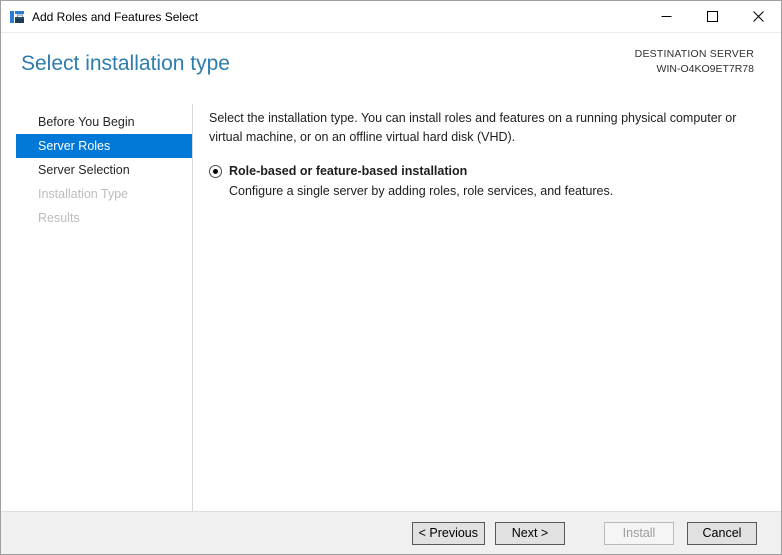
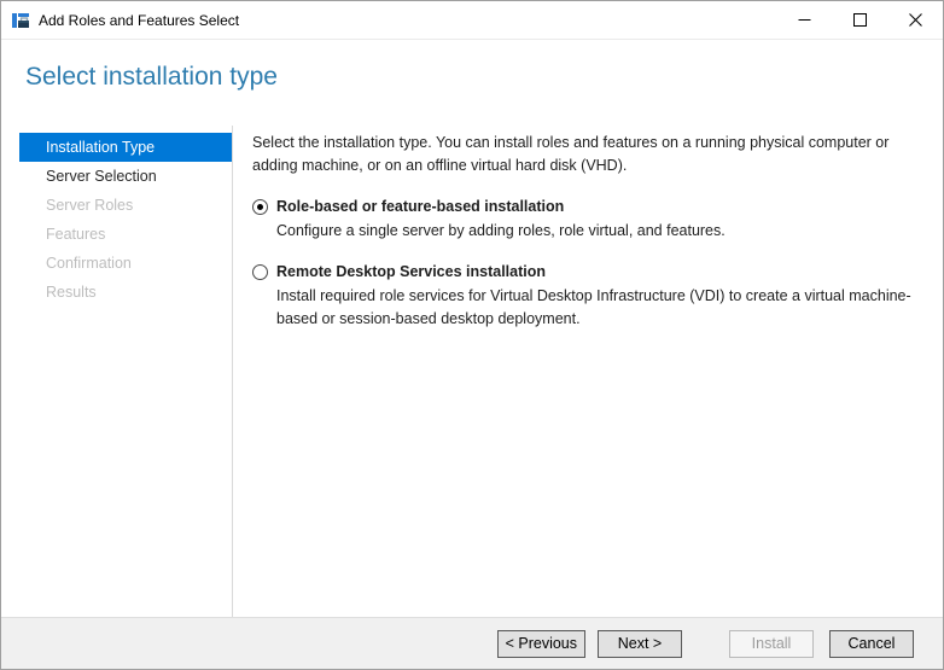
  Add Roles and Features Select
  Select installation type
- DESTINATION SERVER
- WIN-O4KO9ET7R78
- Before You Begin
- Server Roles
+ Installation Type
  Server Selection
- Installation Type
+ Server Roles
+ Features
+ Confirmation
  Results
- Select the installation type. You can install roles and features on a running physical computer or virtual machine, or on an offline virtual hard disk (VHD).
+ Select the installation type. You can install roles and features on a running physical computer or adding machine, or on an offline virtual hard disk (VHD).
  Role-based or feature-based installation
- Configure a single server by adding roles, role services, and features.
+ Configure a single server by adding roles, role virtual, and features.
+ Remote Desktop Services installation
+ Install required role services for Virtual Desktop Infrastructure (VDI) to create a virtual machine-based or session-based desktop deployment.
  < Previous
  Next >
  Install
  Cancel
